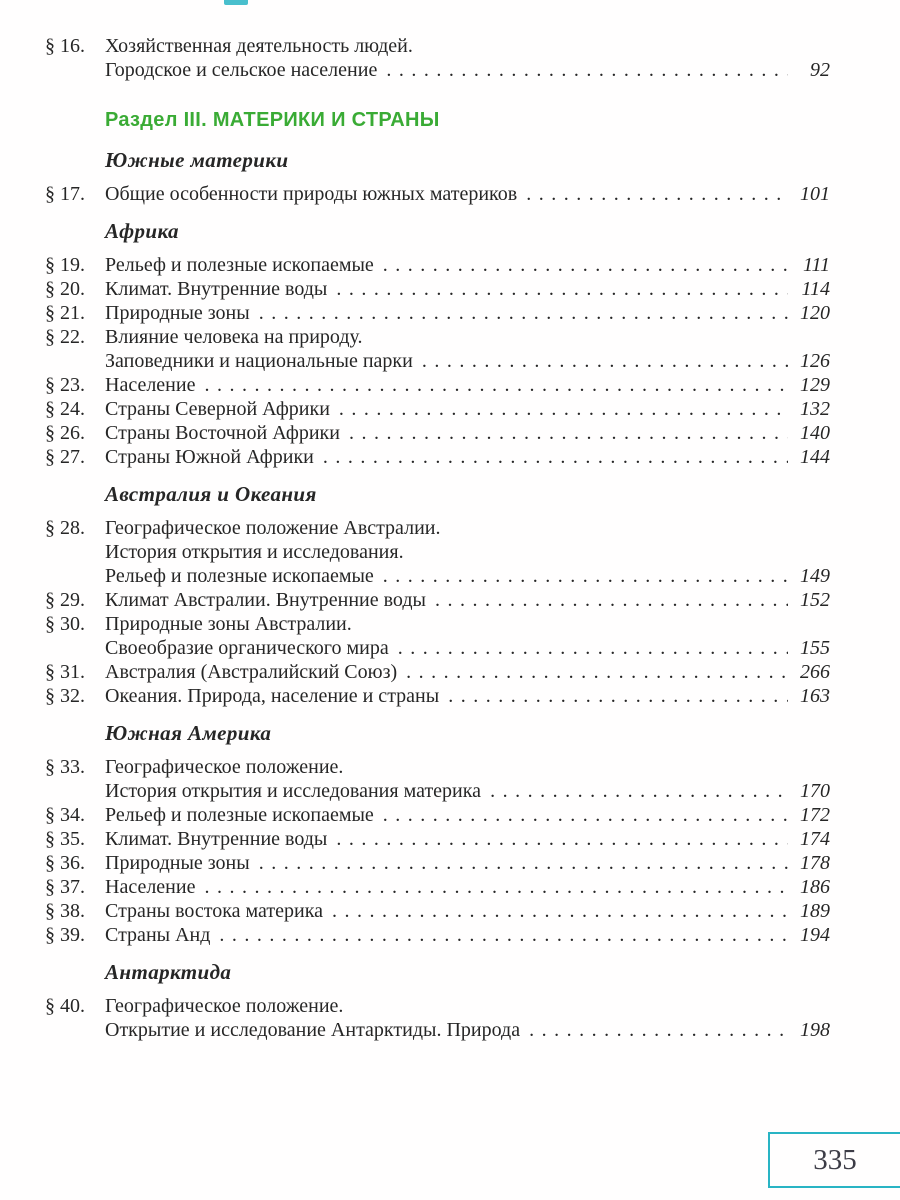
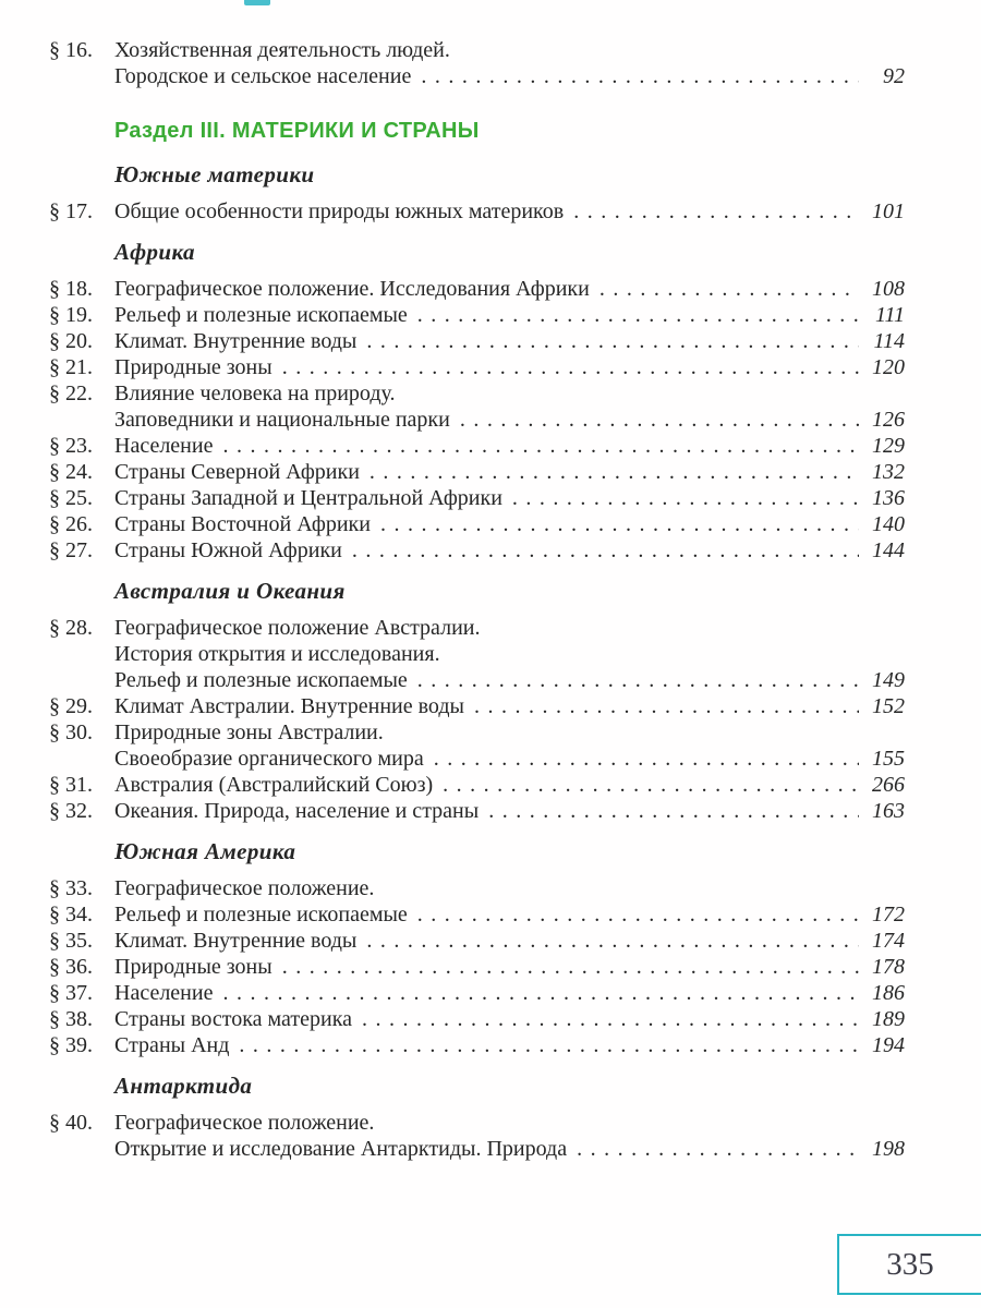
  § 16.
  Хозяйственная деятельность людей.
  Городское и сельское население
  92
  Раздел III. МАТЕРИКИ И СТРАНЫ
  Южные материки
  § 17.
  Общие особенности природы южных материков
  101
  Африка
+ § 18.
+ Географическое положение. Исследования Африки
+ 108
  § 19.
  Рельеф и полезные ископаемые
  111
  § 20.
  Климат. Внутренние воды
  114
  § 21.
  Природные зоны
  120
  § 22.
  Влияние человека на природу.
  Заповедники и национальные парки
  126
  § 23.
  Население
  129
  § 24.
  Страны Северной Африки
  132
+ § 25.
+ Страны Западной и Центральной Африки
+ 136
  § 26.
  Страны Восточной Африки
  140
  § 27.
  Страны Южной Африки
  144
  Австралия и Океания
  § 28.
  Географическое положение Австралии.
  История открытия и исследования.
  Рельеф и полезные ископаемые
  149
  § 29.
  Климат Австралии. Внутренние воды
  152
  § 30.
  Природные зоны Австралии.
  Своеобразие органического мира
  155
  § 31.
  Австралия (Австралийский Союз)
  266
  § 32.
  Океания. Природа, население и страны
  163
  Южная Америка
  § 33.
  Географическое положение.
- История открытия и исследования материка
- 170
  § 34.
  Рельеф и полезные ископаемые
  172
  § 35.
  Климат. Внутренние воды
  174
  § 36.
  Природные зоны
  178
  § 37.
  Население
  186
  § 38.
  Страны востока материка
  189
  § 39.
  Страны Анд
  194
  Антарктида
  § 40.
  Географическое положение.
  Открытие и исследование Антарктиды. Природа
  198
  335
